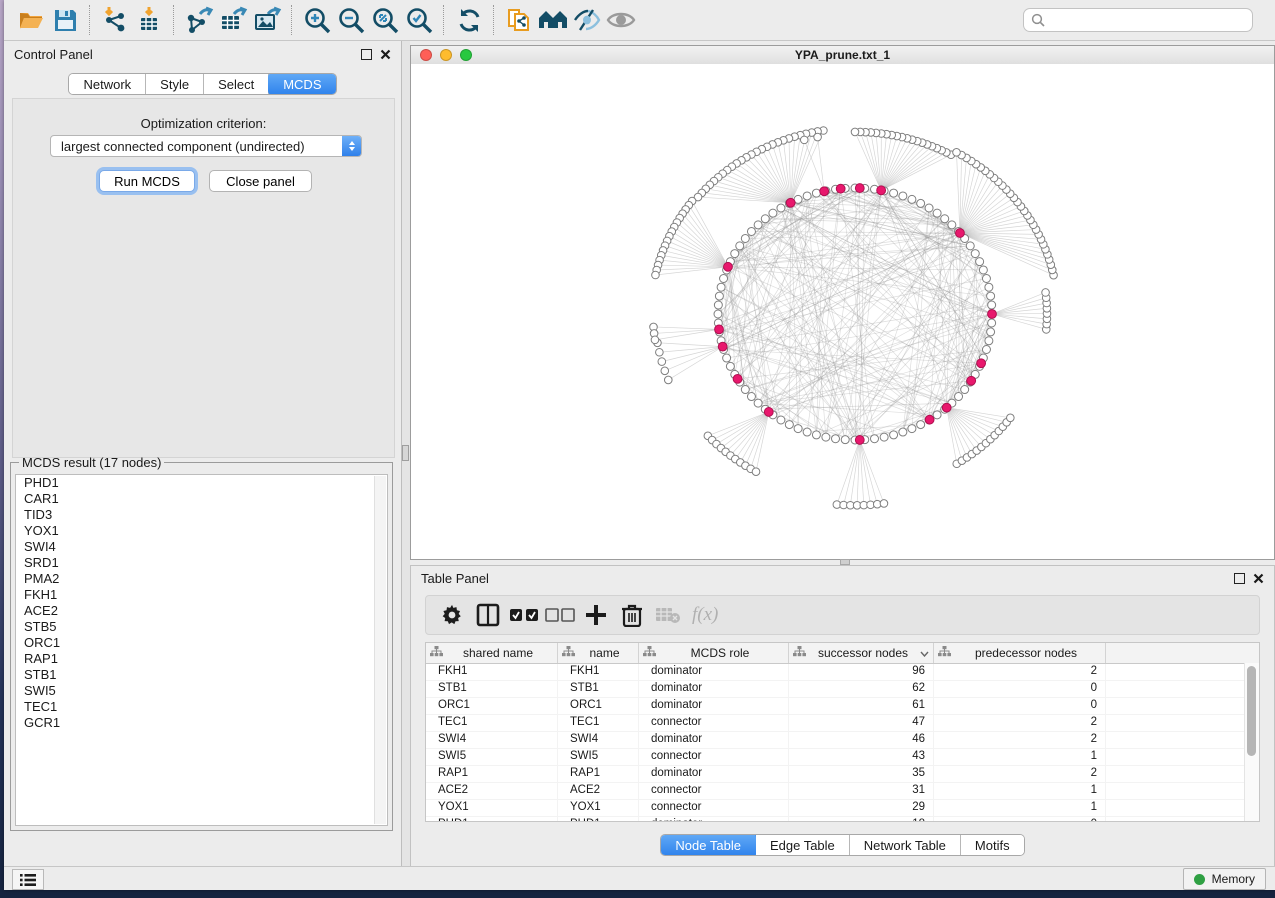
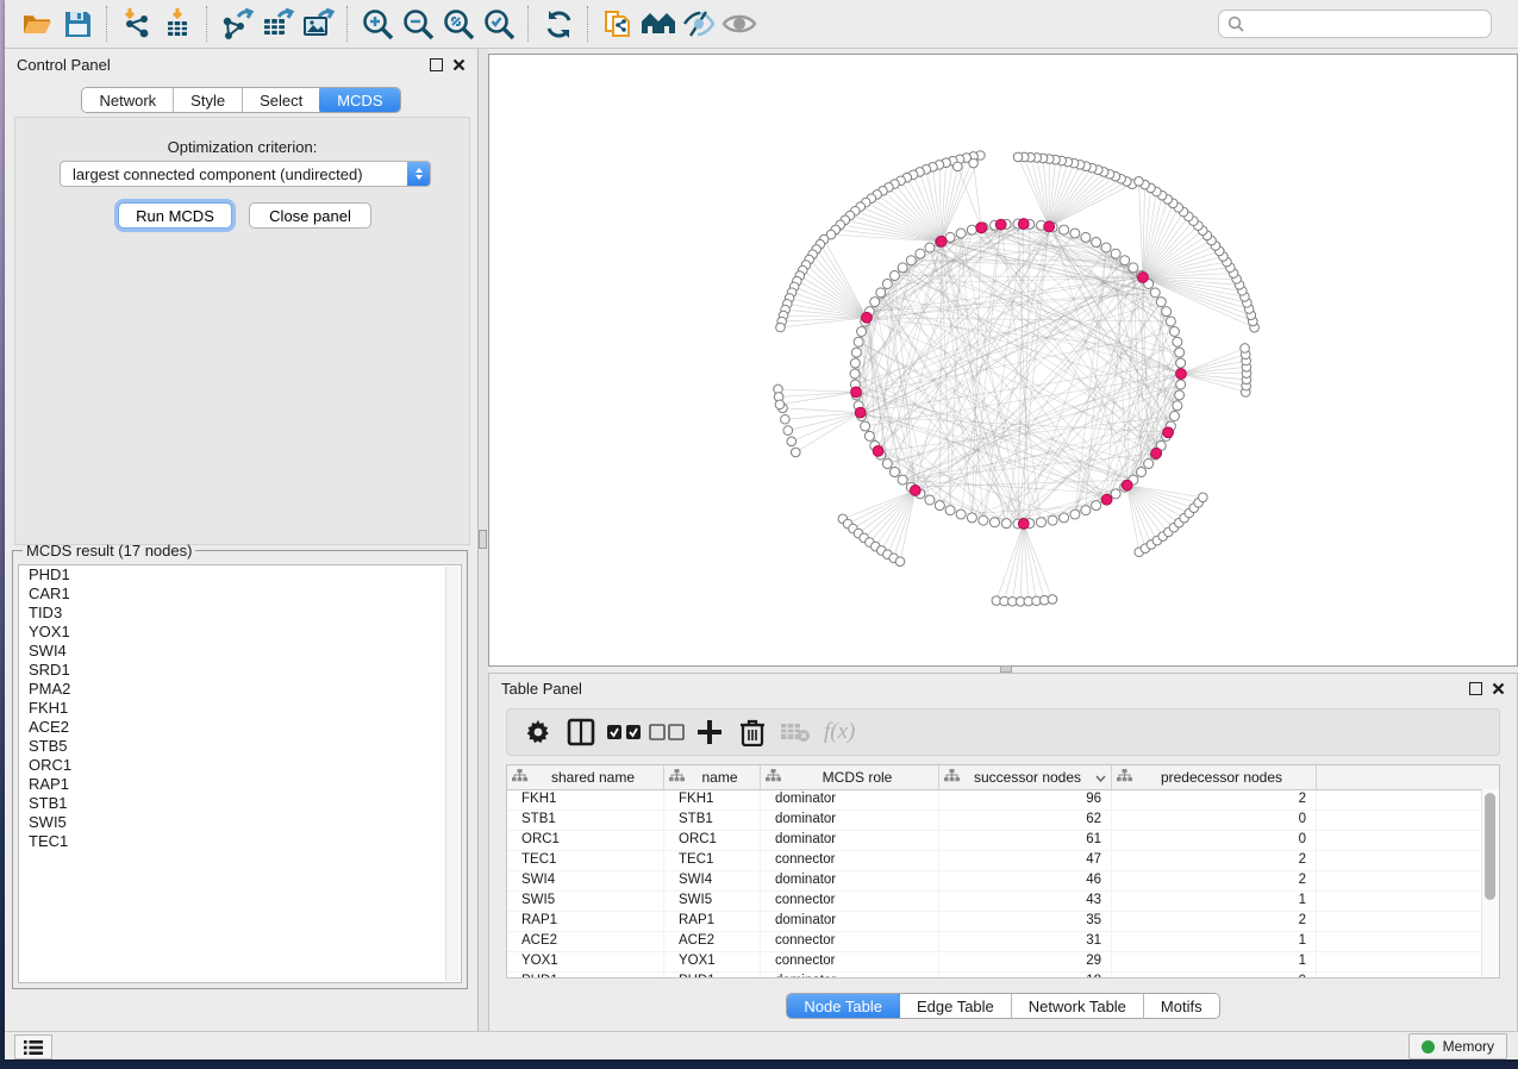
  Control Panel
  Network
  Style
  Select
  MCDS
  Optimization criterion:
  largest connected component (undirected)
  Run MCDS
  Close panel
  MCDS result (17 nodes)
  PHD1
  CAR1
  TID3
  YOX1
  SWI4
  SRD1
  PMA2
  FKH1
  ACE2
  STB5
  ORC1
  RAP1
  STB1
  SWI5
  TEC1
- GCR1
- YPA_prune.txt_1
  Table Panel
  f(x)
  shared name
  name
  MCDS role
  successor nodes
  predecessor nodes
  FKH1
  FKH1
  dominator
  96
  2
  STB1
  STB1
  dominator
  62
  0
  ORC1
  ORC1
  dominator
  61
  0
  TEC1
  TEC1
  connector
  47
  2
  SWI4
  SWI4
  dominator
  46
  2
  SWI5
  SWI5
  connector
  43
  1
  RAP1
  RAP1
  dominator
  35
  2
  ACE2
  ACE2
  connector
  31
  1
  YOX1
  YOX1
  connector
  29
  1
  Node Table
  Edge Table
  Network Table
  Motifs
  Memory
